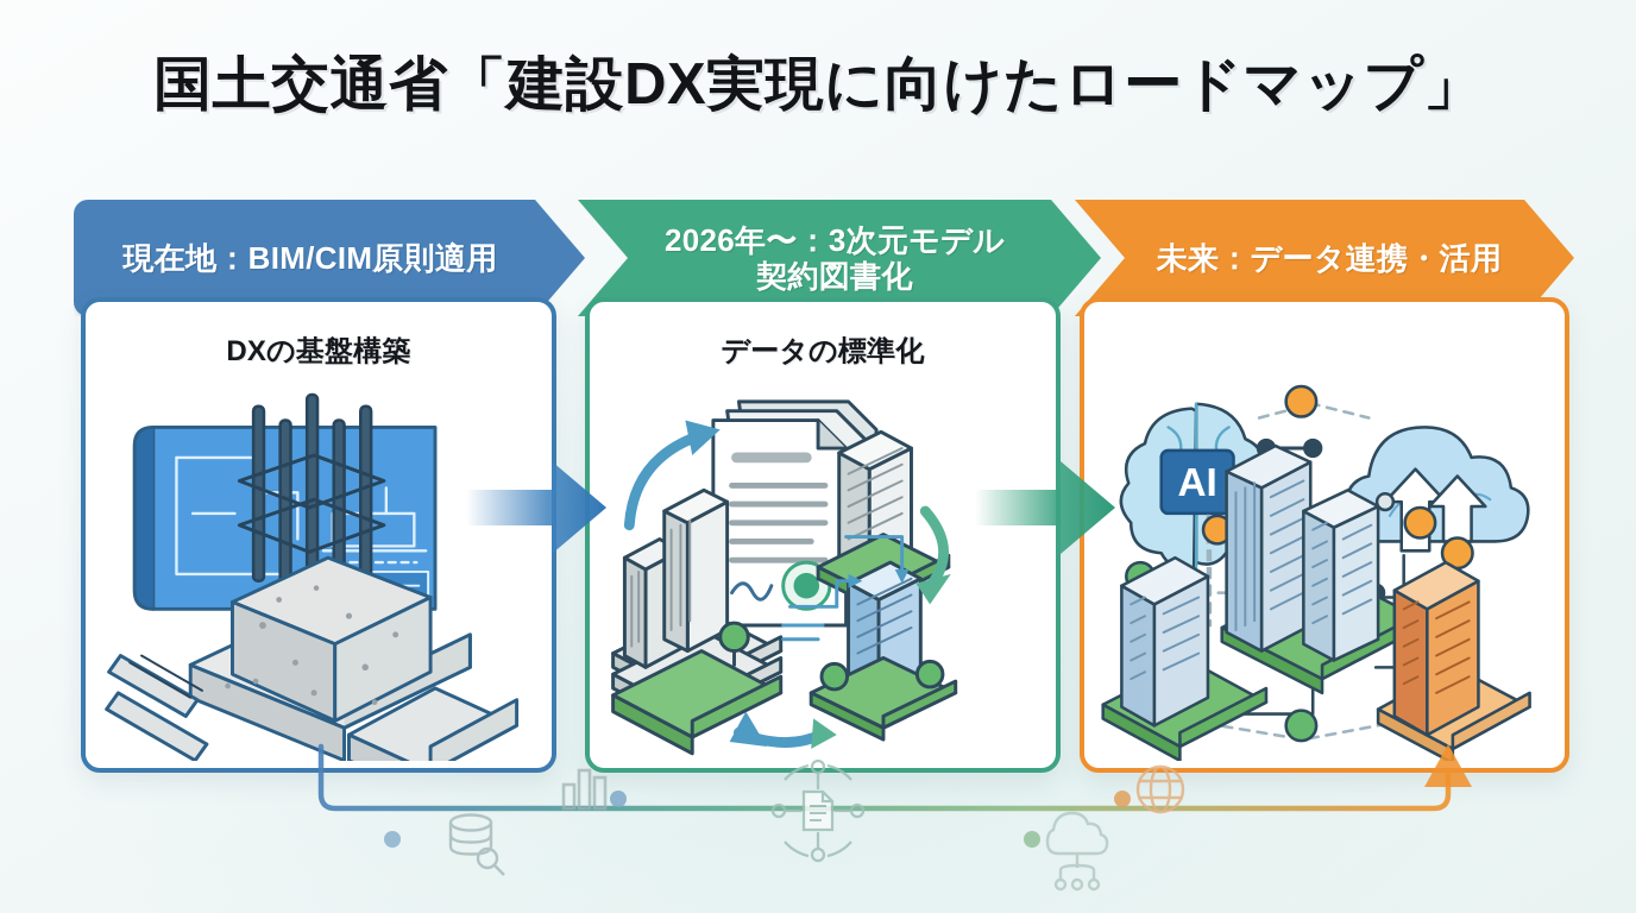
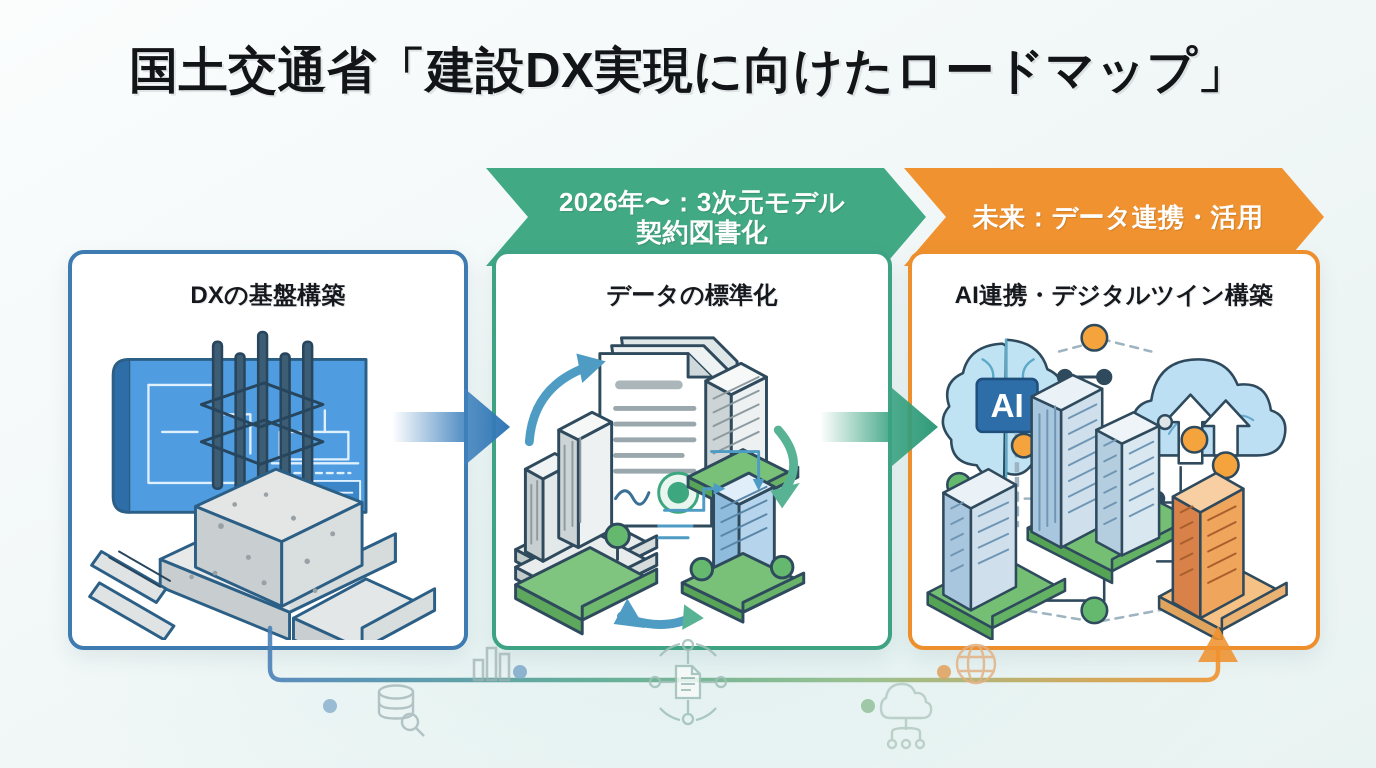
  国土交通省「建設DX実現に向けたロードマップ」
- 現在地：BIM/CIM原則適用
  2026年〜：3次元モデル
  契約図書化
  未来：データ連携・活用
  DXの基盤構築
  データの標準化
+ AI連携・デジタルツイン構築
  AI
